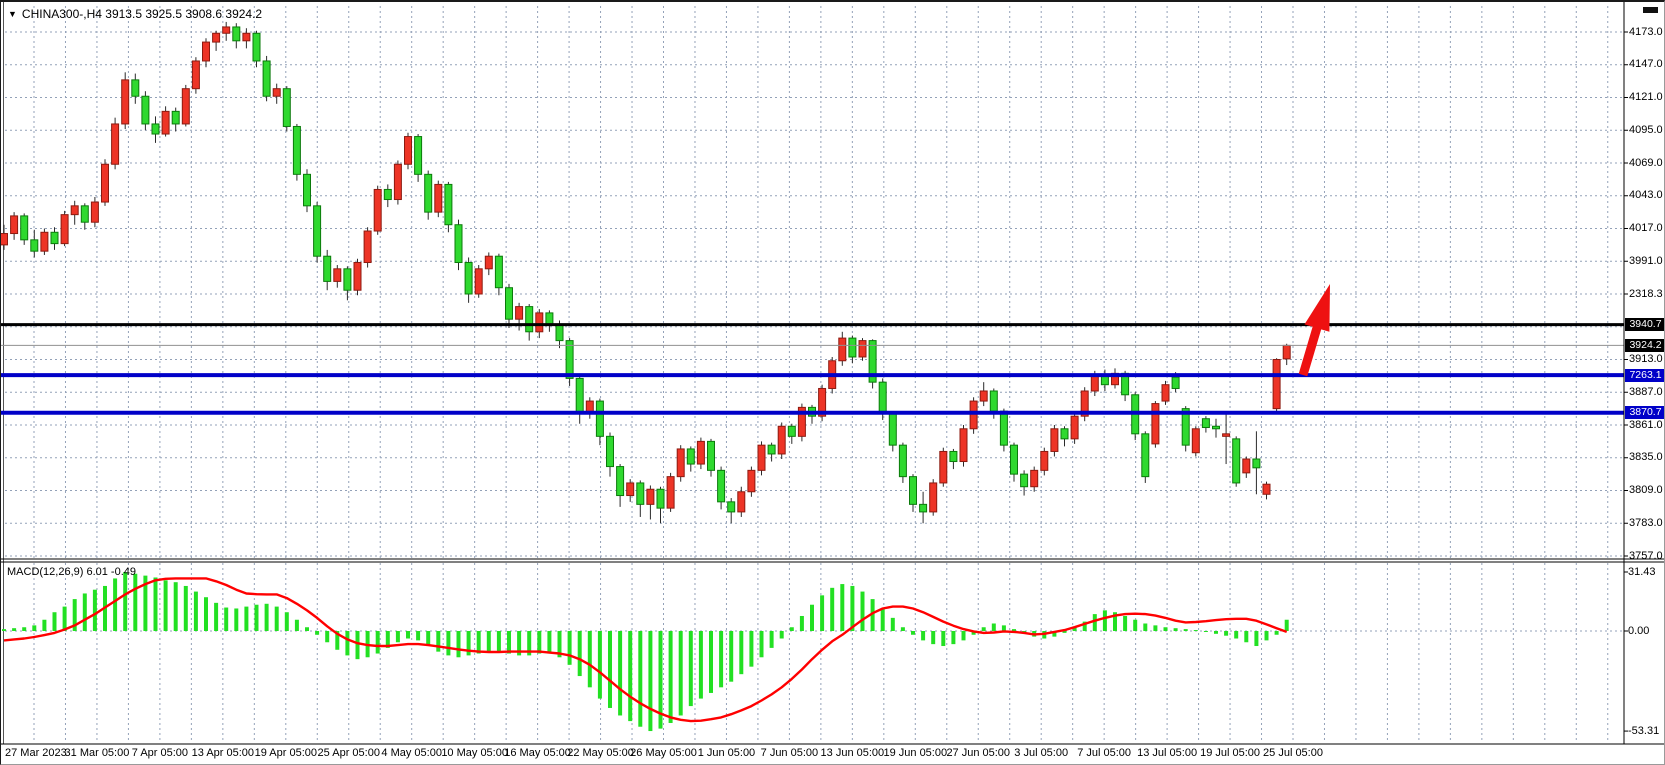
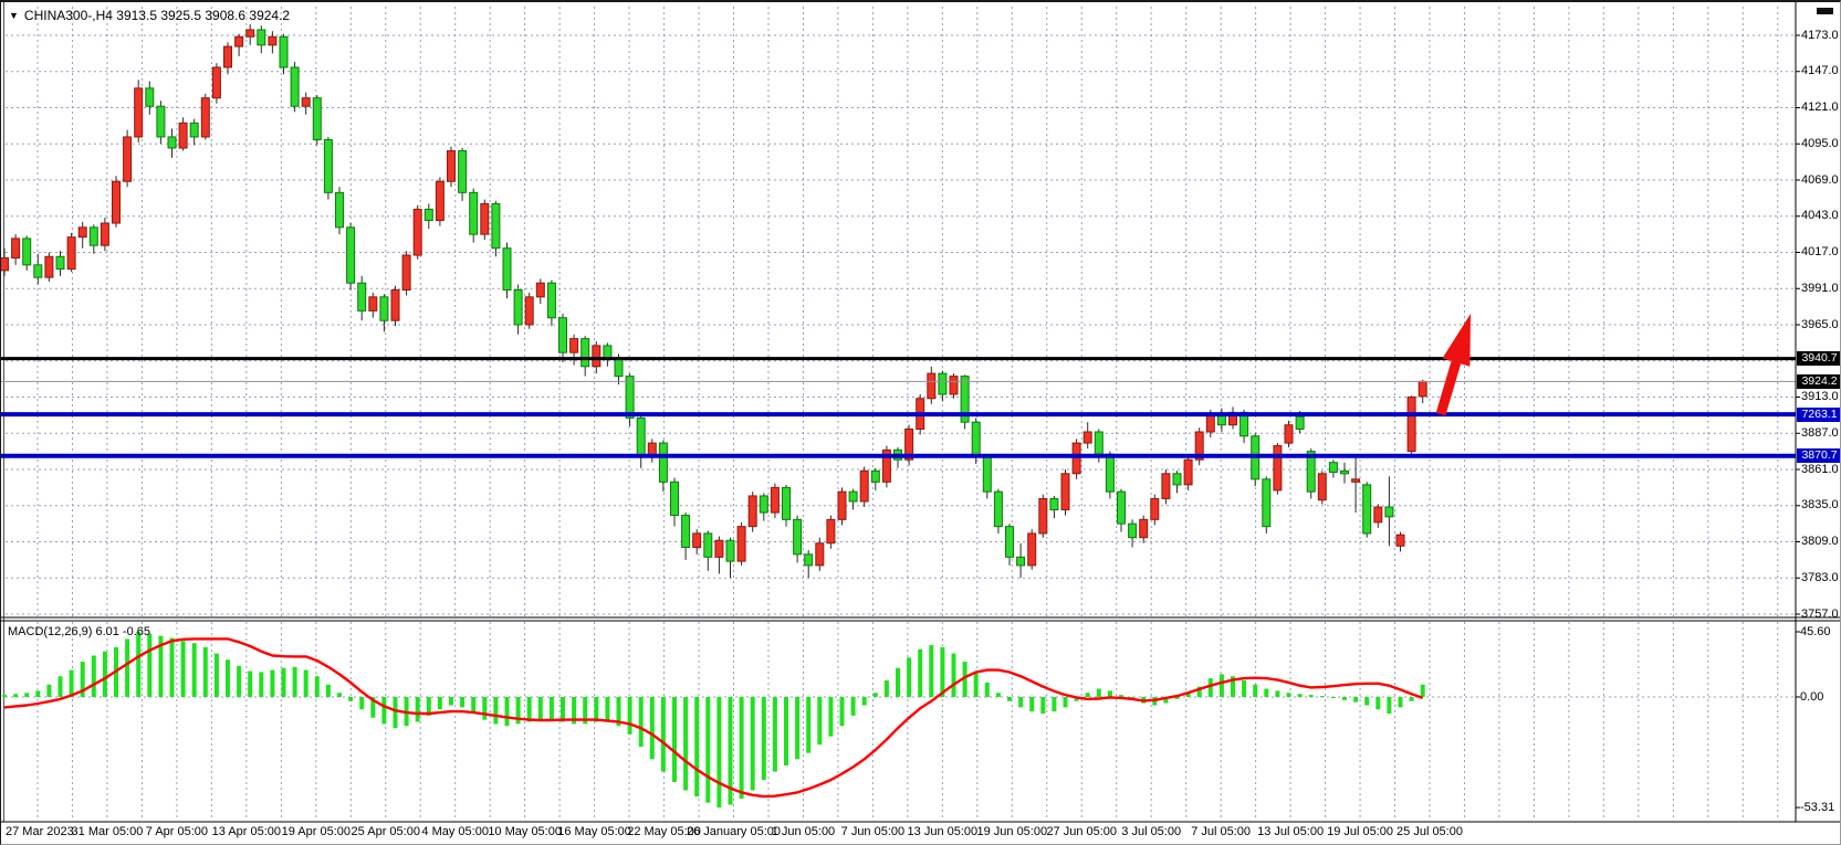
  ▼ CHINA300-,H4 3913.5 3925.5 3908.6 3924.2
- MACD(12,26,9) 6.01 -0.49
+ MACD(12,26,9) 6.01 -0.65
  4173.0
  4147.0
  4121.0
  4095.0
  4069.0
  4043.0
  4017.0
  3991.0
- 2318.3
+ 3965.0
  3913.0
  3887.0
  3861.0
  3835.0
  3809.0
  3783.0
  3757.0
- 31.43
+ 45.60
  0.00
  -53.31
  27 Mar 2023
  31 Mar 05:00
  7 Apr 05:00
  13 Apr 05:00
  19 Apr 05:00
  25 Apr 05:00
  4 May 05:00
  10 May 05:00
  16 May 05:00
  22 May 05:00
- 26 May 05:00
+ 26 January 05:00
  1 Jun 05:00
  7 Jun 05:00
  13 Jun 05:00
  19 Jun 05:00
  27 Jun 05:00
  3 Jul 05:00
  7 Jul 05:00
  13 Jul 05:00
  19 Jul 05:00
  25 Jul 05:00
  3940.7
  3924.2
  7263.1
  3870.7
